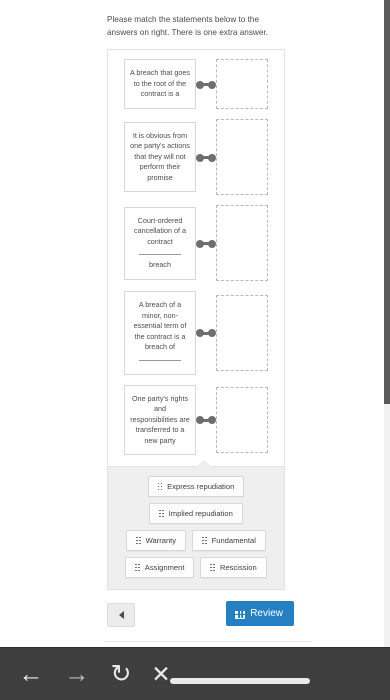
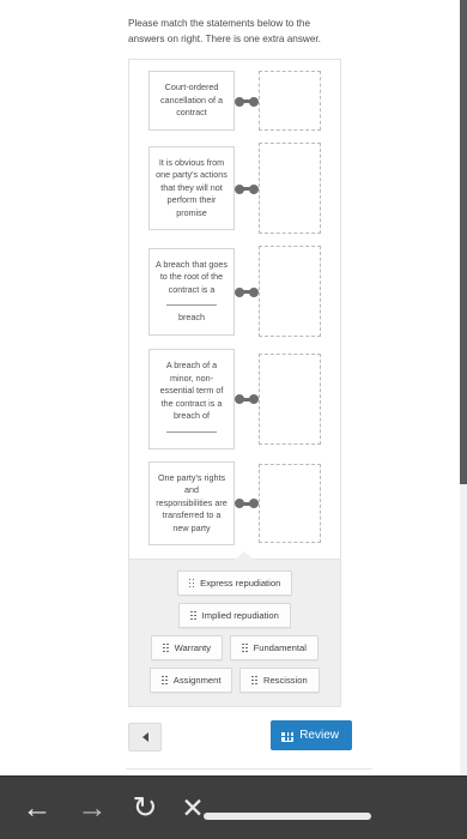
  Please match the statements below to the answers on right. There is one extra answer.
- A breach that goes to the root of the contract is a
+ Court-ordered cancellation of a contract
  It is obvious from one party's actions that they will not perform their promise
- Court-ordered cancellation of a contract
+ A breach that goes to the root of the contract is a
  breach
  A breach of a minor, non-essential term of the contract is a breach of
  One party's rights and responsibilities are transferred to a new party
  Express repudiation
  Implied repudiation
  Warranty
  Fundamental
  Assignment
  Rescission
  Review
  ←
  →
  ↻
  ✕
